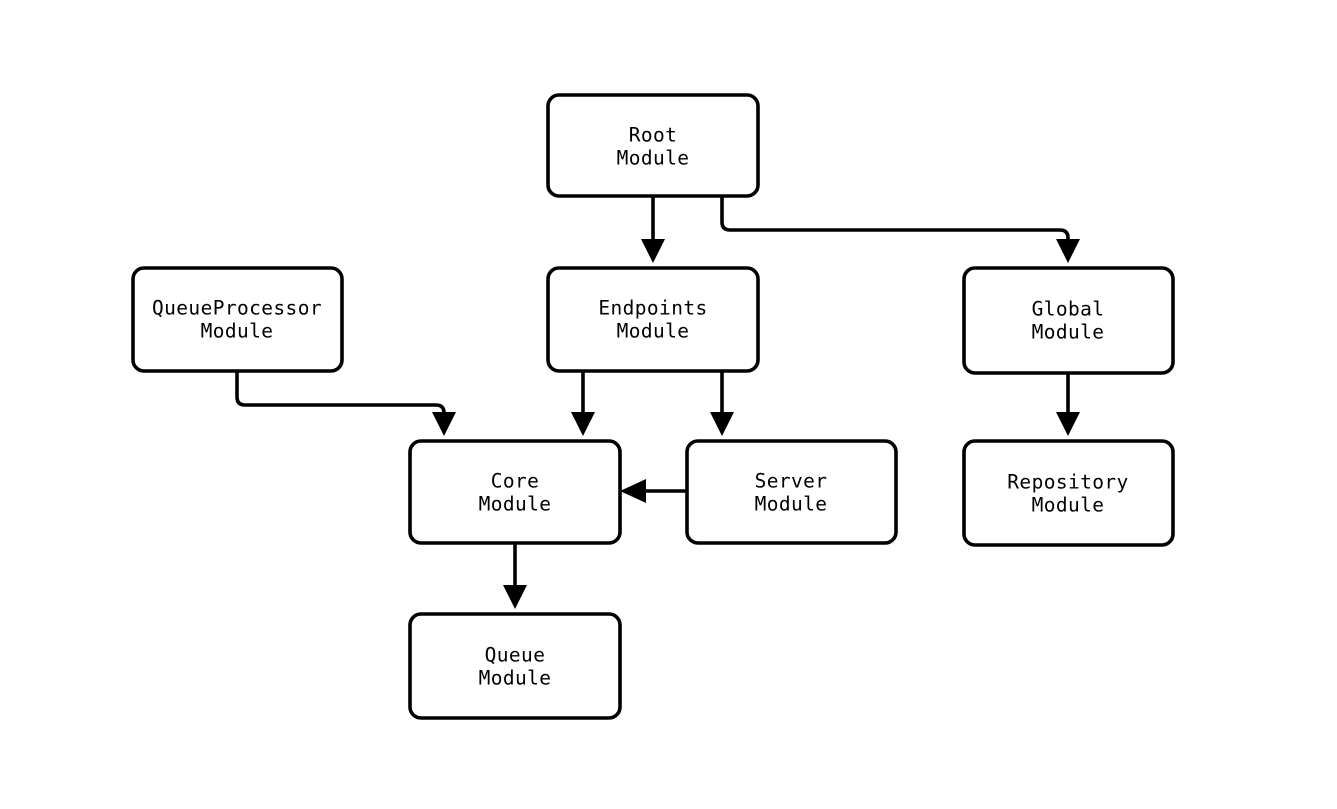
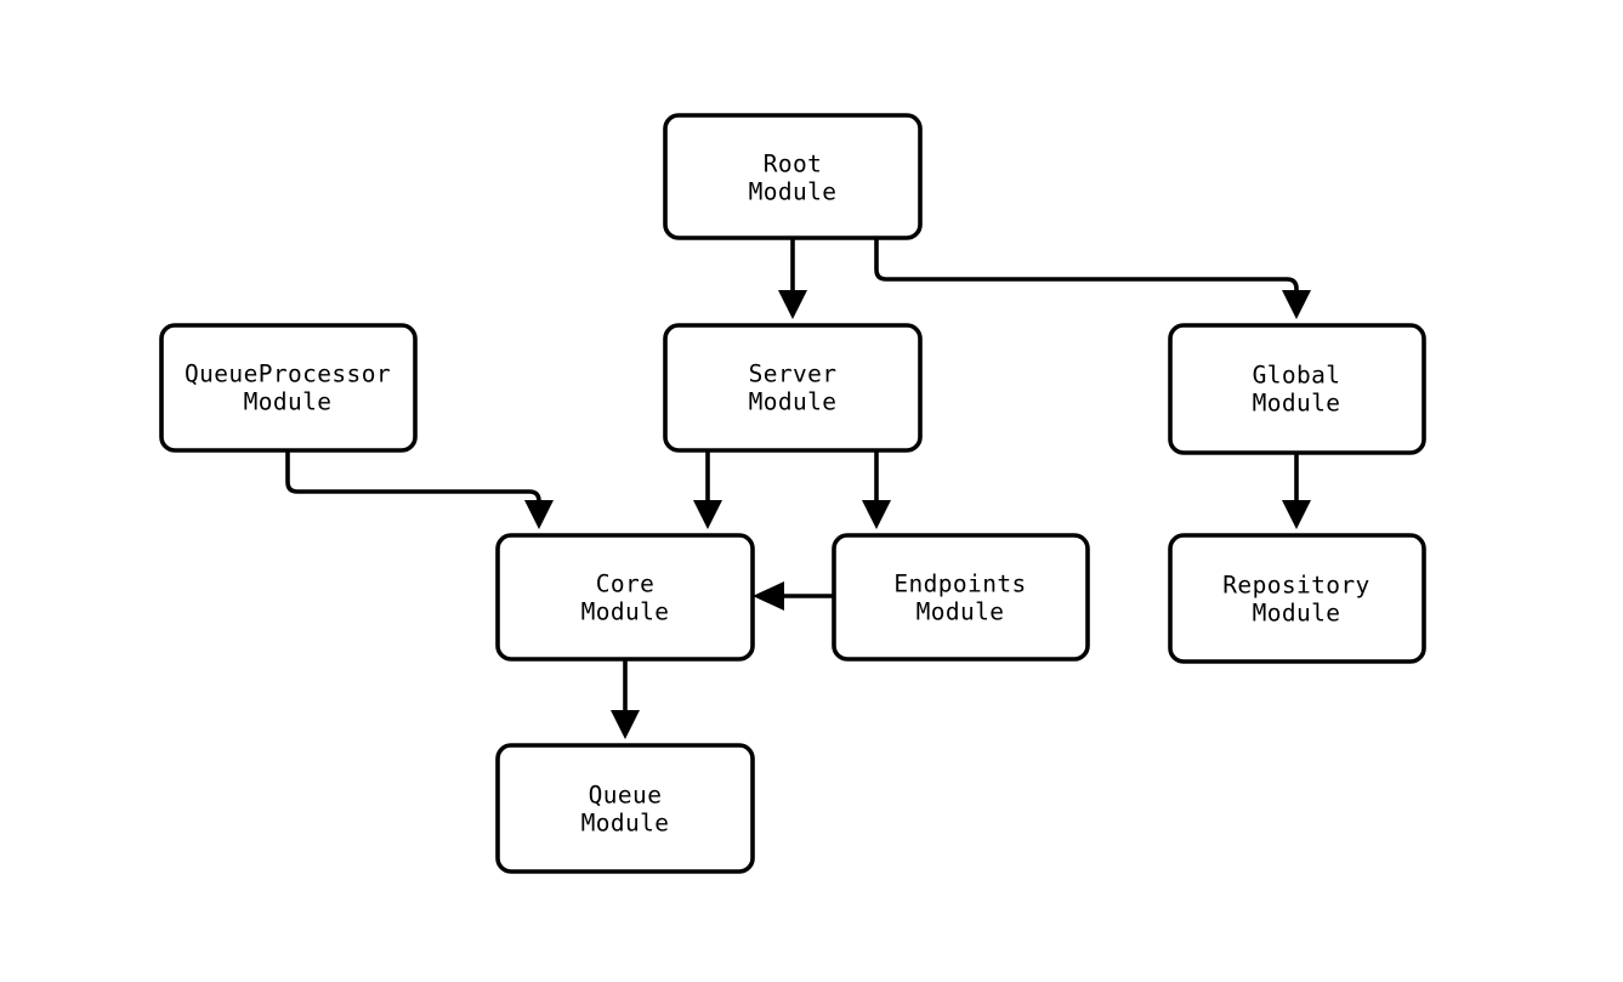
  Root
  Module
  QueueProcessor
  Module
- Endpoints
+ Server
  Module
  Global
  Module
  Core
  Module
- Server
+ Endpoints
  Module
  Repository
  Module
  Queue
  Module
